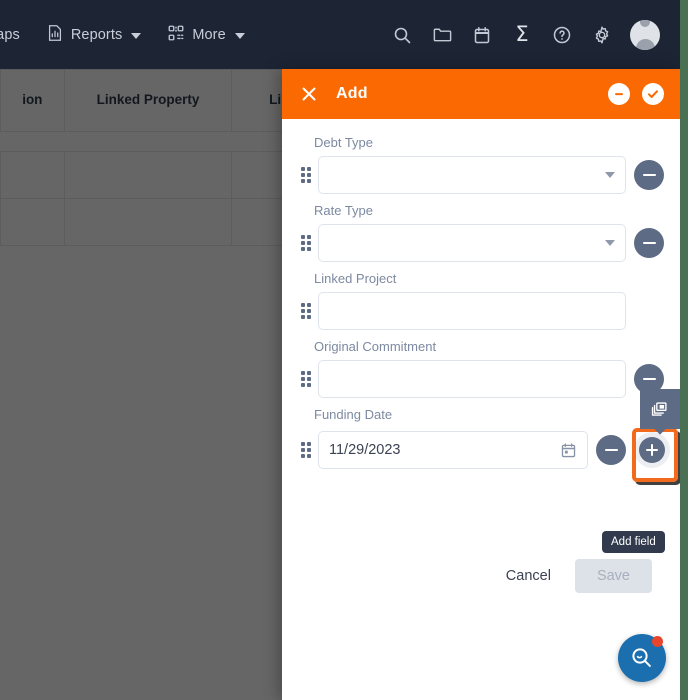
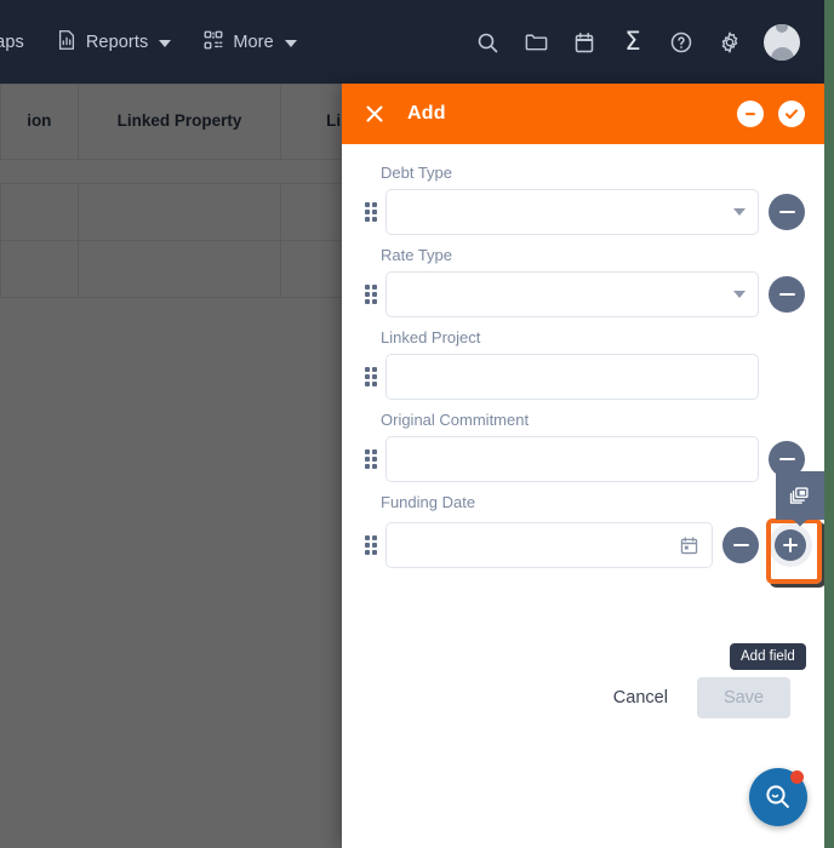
  aps
  Reports
  More
  Σ
  Add
  Debt Type
  Rate Type
  Linked Project
  Original Commitment
  Funding Date
- 11/29/2023
  Add field
  Cancel
  Save
